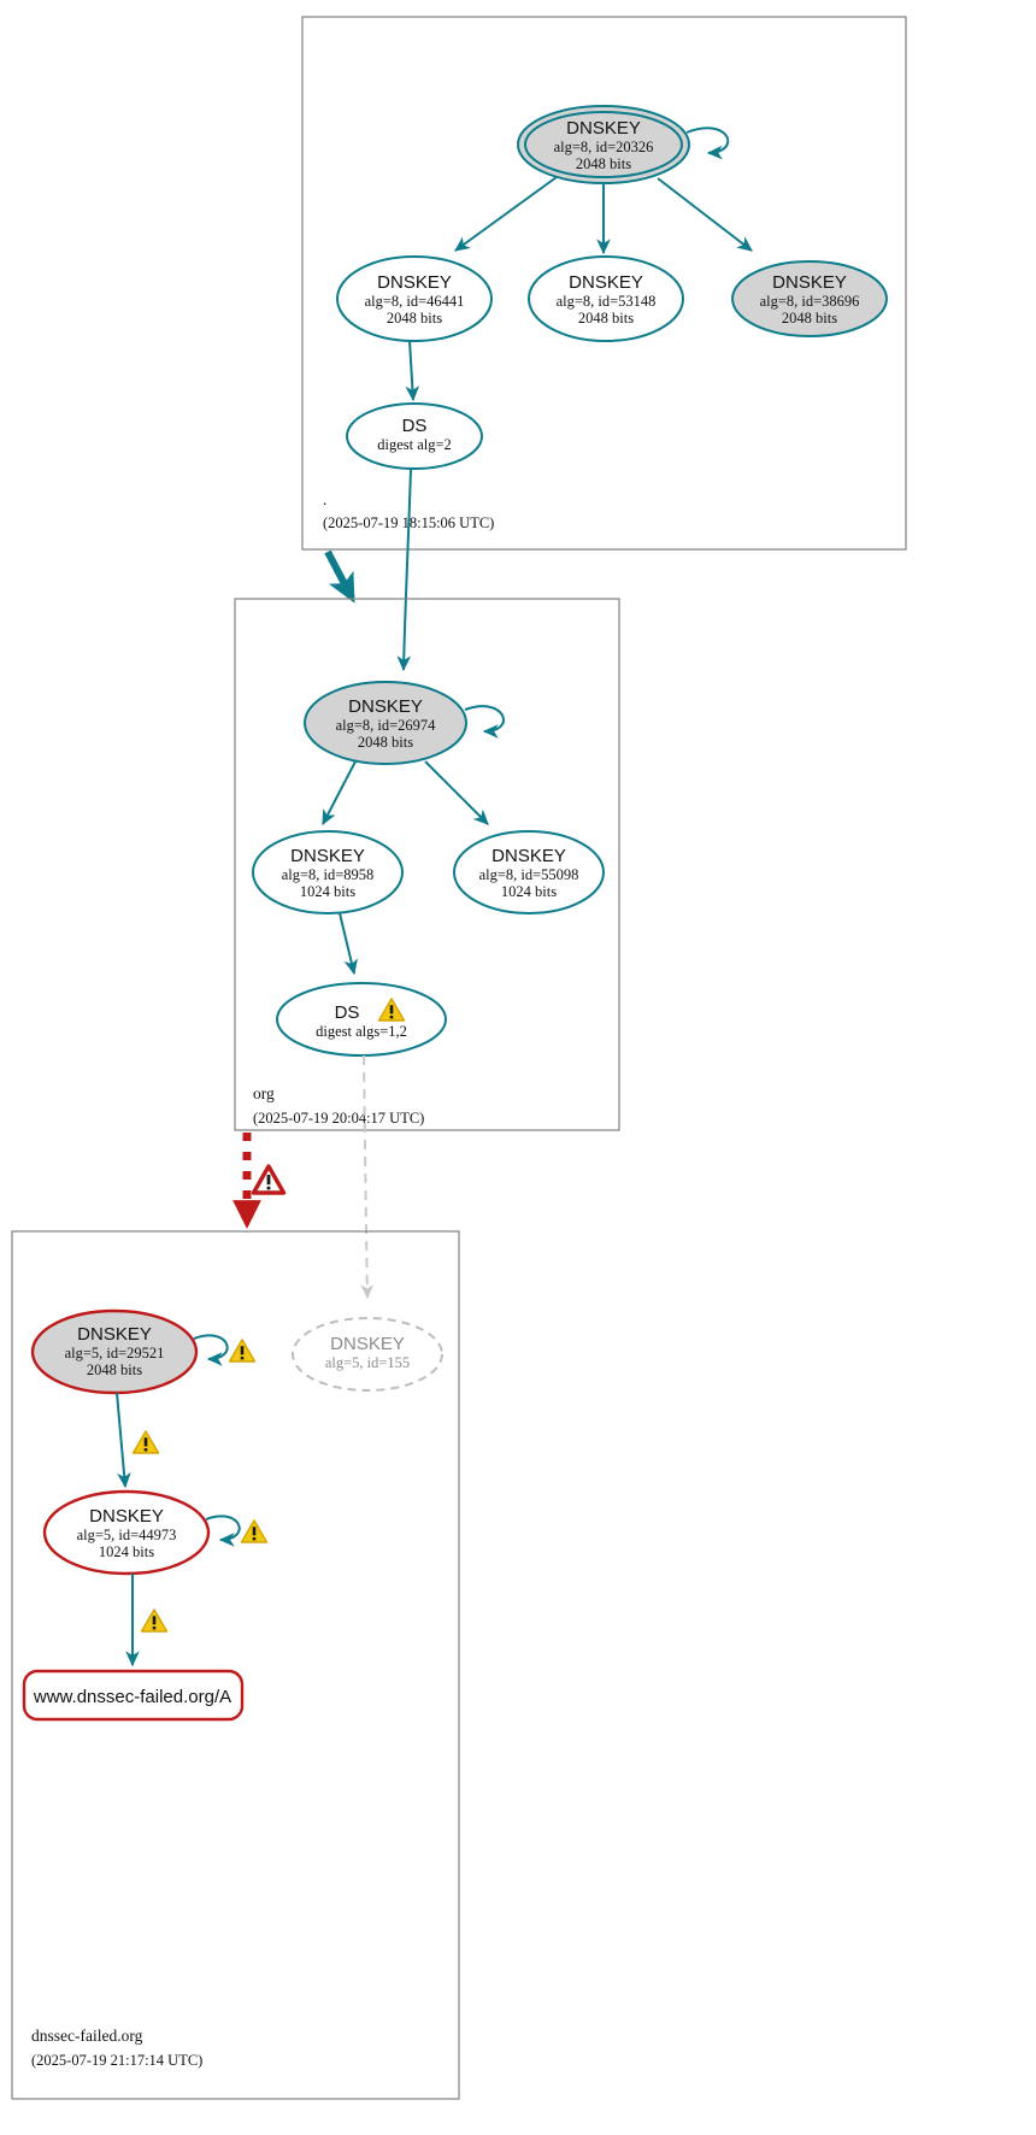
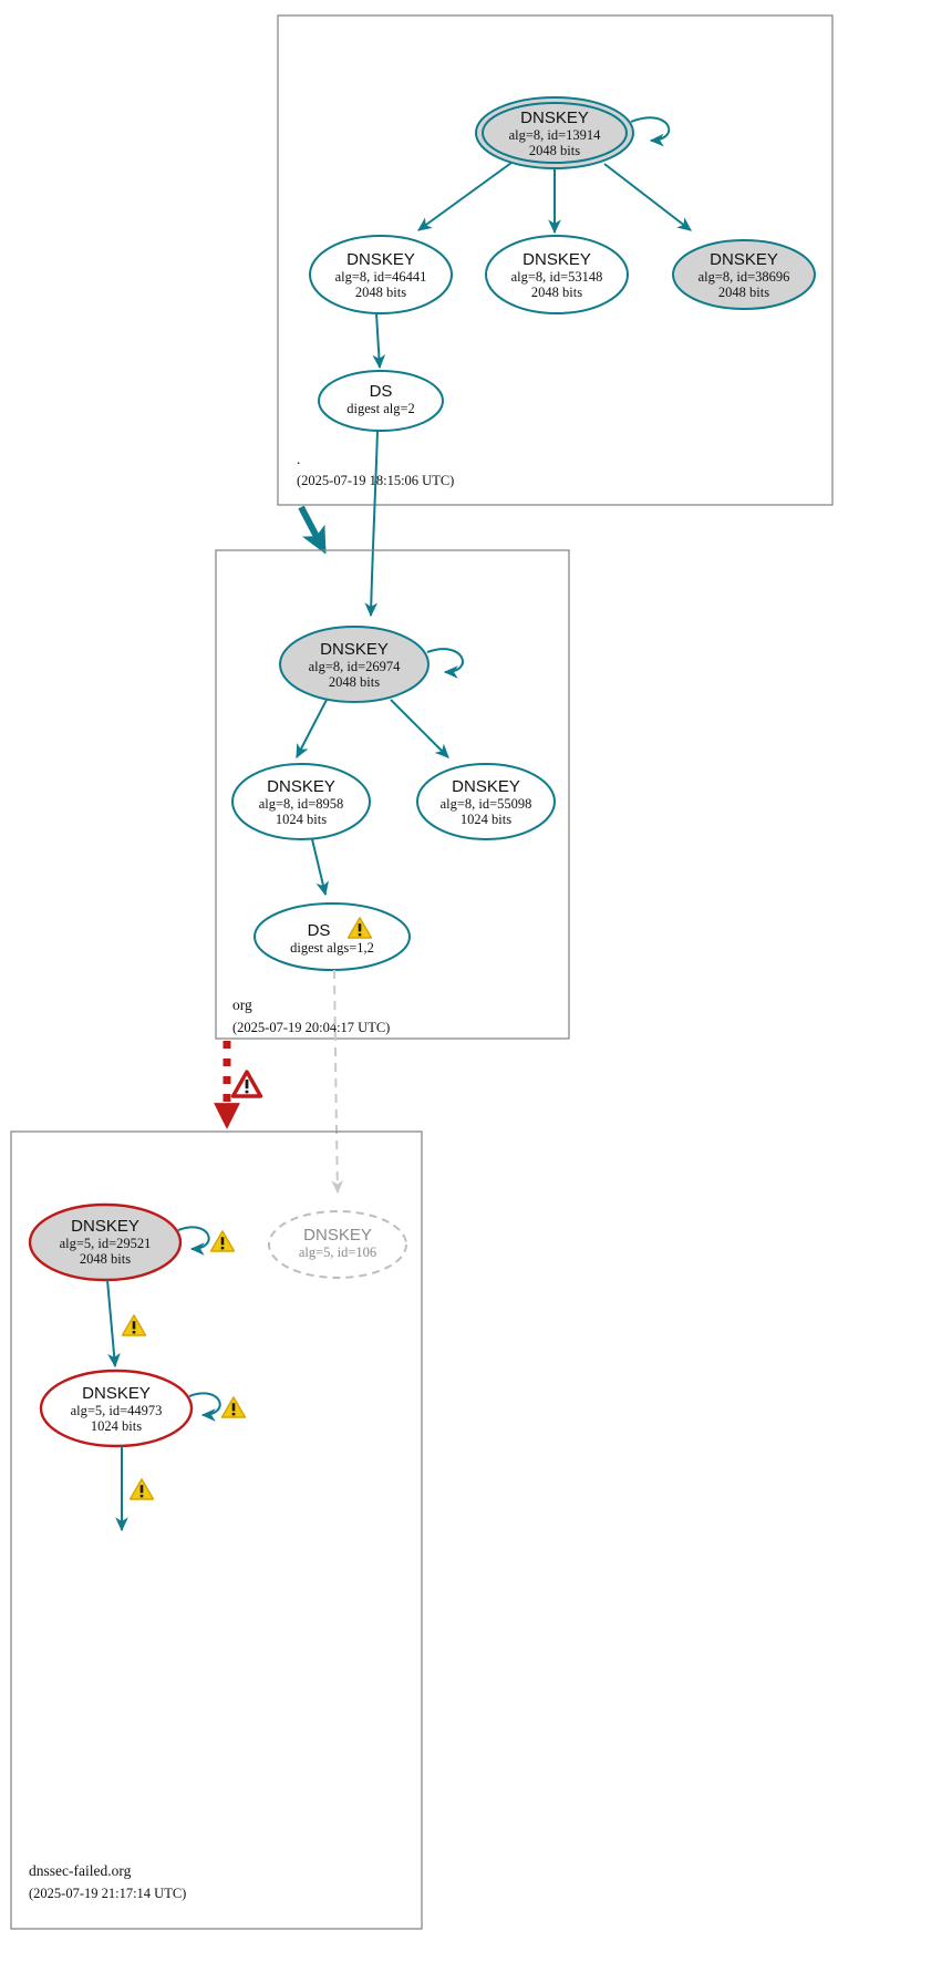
  DNSKEY
- alg=8, id=20326
+ alg=8, id=13914
  2048 bits
  DNSKEY
  alg=8, id=46441
  2048 bits
  DNSKEY
  alg=8, id=53148
  2048 bits
  DNSKEY
  alg=8, id=38696
  2048 bits
  DS
  digest alg=2
  .
  (2025-07-19 18:15:06 UTC)
  DNSKEY
  alg=8, id=26974
  2048 bits
  DNSKEY
  alg=8, id=8958
  1024 bits
  DNSKEY
  alg=8, id=55098
  1024 bits
  DS
  digest algs=1,2
  org
  (2025-07-19 20:04:17 UTC)
  DNSKEY
- alg=5, id=155
+ alg=5, id=106
  DNSKEY
  alg=5, id=29521
  2048 bits
  DNSKEY
  alg=5, id=44973
  1024 bits
- www.dnssec-failed.org/A
  dnssec-failed.org
  (2025-07-19 21:17:14 UTC)
